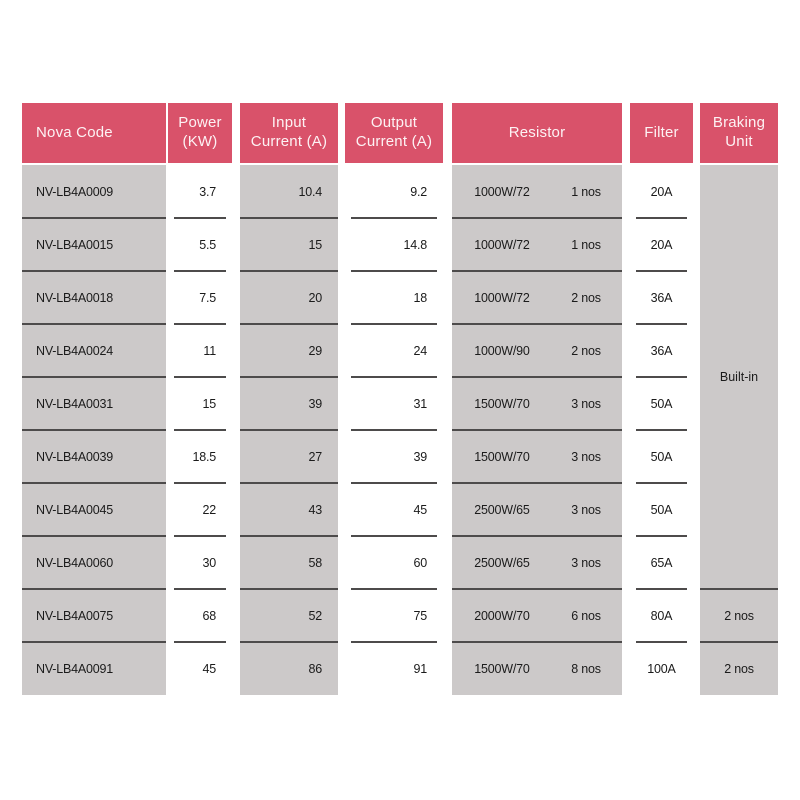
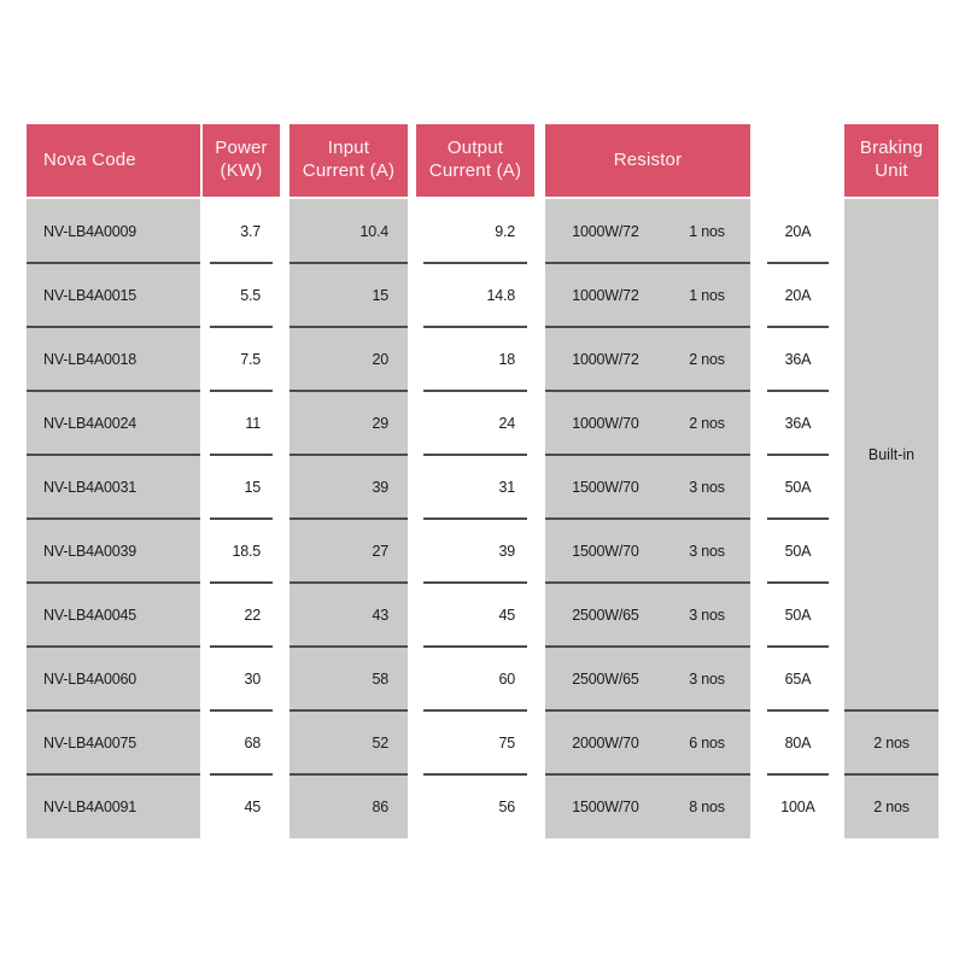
  Nova Code
  Power
  (KW)
  Input
  Current (A)
  Output
  Current (A)
  Resistor
- Filter
  Braking
  Unit
  NV-LB4A0009
  3.7
  10.4
  9.2
  1000W/72
  1 nos
  20A
  NV-LB4A0015
  5.5
  15
  14.8
  1000W/72
  1 nos
  20A
  NV-LB4A0018
  7.5
  20
  18
  1000W/72
  2 nos
  36A
  NV-LB4A0024
  11
  29
  24
- 1000W/90
+ 1000W/70
  2 nos
  36A
  NV-LB4A0031
  15
  39
  31
  1500W/70
  3 nos
  50A
  NV-LB4A0039
  18.5
  27
  39
  1500W/70
  3 nos
  50A
  NV-LB4A0045
  22
  43
  45
  2500W/65
  3 nos
  50A
  NV-LB4A0060
  30
  58
  60
  2500W/65
  3 nos
  65A
  NV-LB4A0075
  68
  52
  75
  2000W/70
  6 nos
  80A
  2 nos
  NV-LB4A0091
  45
  86
- 91
+ 56
  1500W/70
  8 nos
  100A
  2 nos
  Built-in
